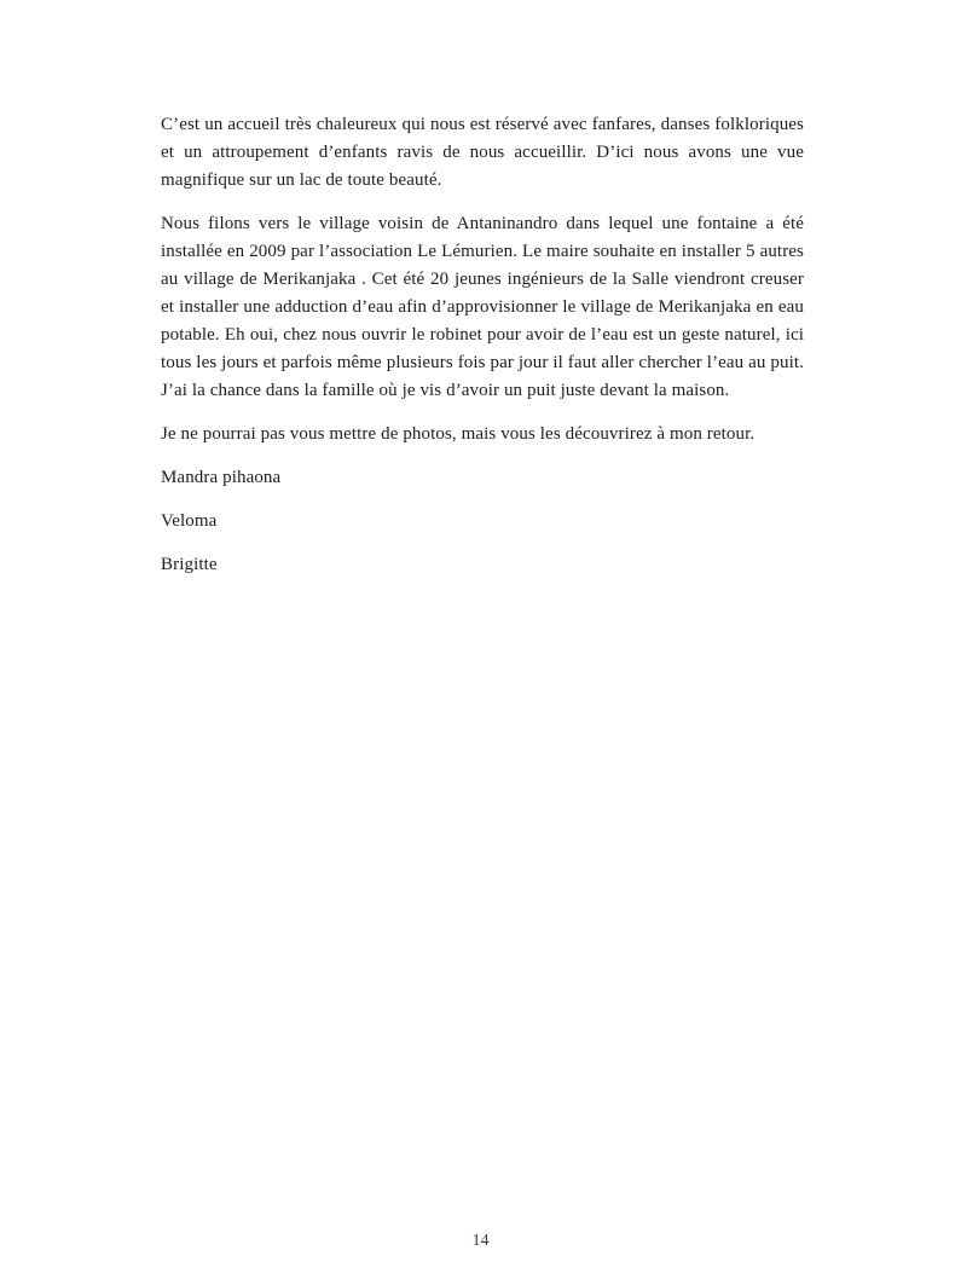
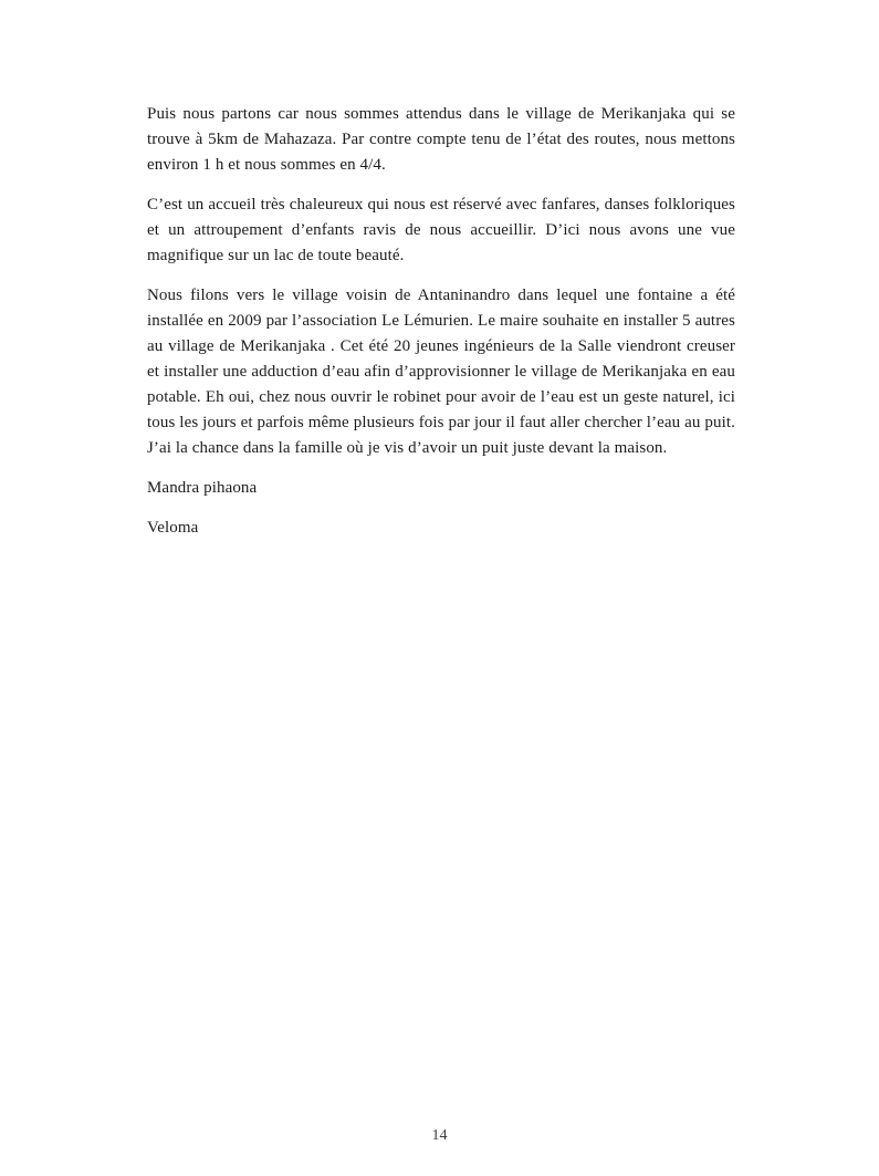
+ Puis nous partons car nous sommes attendus dans le village de Merikanjaka qui se trouve à 5km de Mahazaza. Par contre compte tenu de l’état des routes, nous mettons environ 1 h et nous sommes en 4/4.
  C’est un accueil très chaleureux qui nous est réservé avec fanfares, danses folkloriques et un attroupement d’enfants ravis de nous accueillir. D’ici nous avons une vue magnifique sur un lac de toute beauté.
  Nous filons vers le village voisin de Antaninandro dans lequel une fontaine a été installée en 2009 par l’association Le Lémurien. Le maire souhaite en installer 5 autres au village de Merikanjaka . Cet été 20 jeunes ingénieurs de la Salle viendront creuser et installer une adduction d’eau afin d’approvisionner le village de Merikanjaka en eau potable. Eh oui, chez nous ouvrir le robinet pour avoir de l’eau est un geste naturel, ici tous les jours et parfois même plusieurs fois par jour il faut aller chercher l’eau au puit. J’ai la chance dans la famille où je vis d’avoir un puit juste devant la maison.
- Je ne pourrai pas vous mettre de photos, mais vous les découvrirez à mon retour.
  Mandra pihaona
  Veloma
- Brigitte
  14
